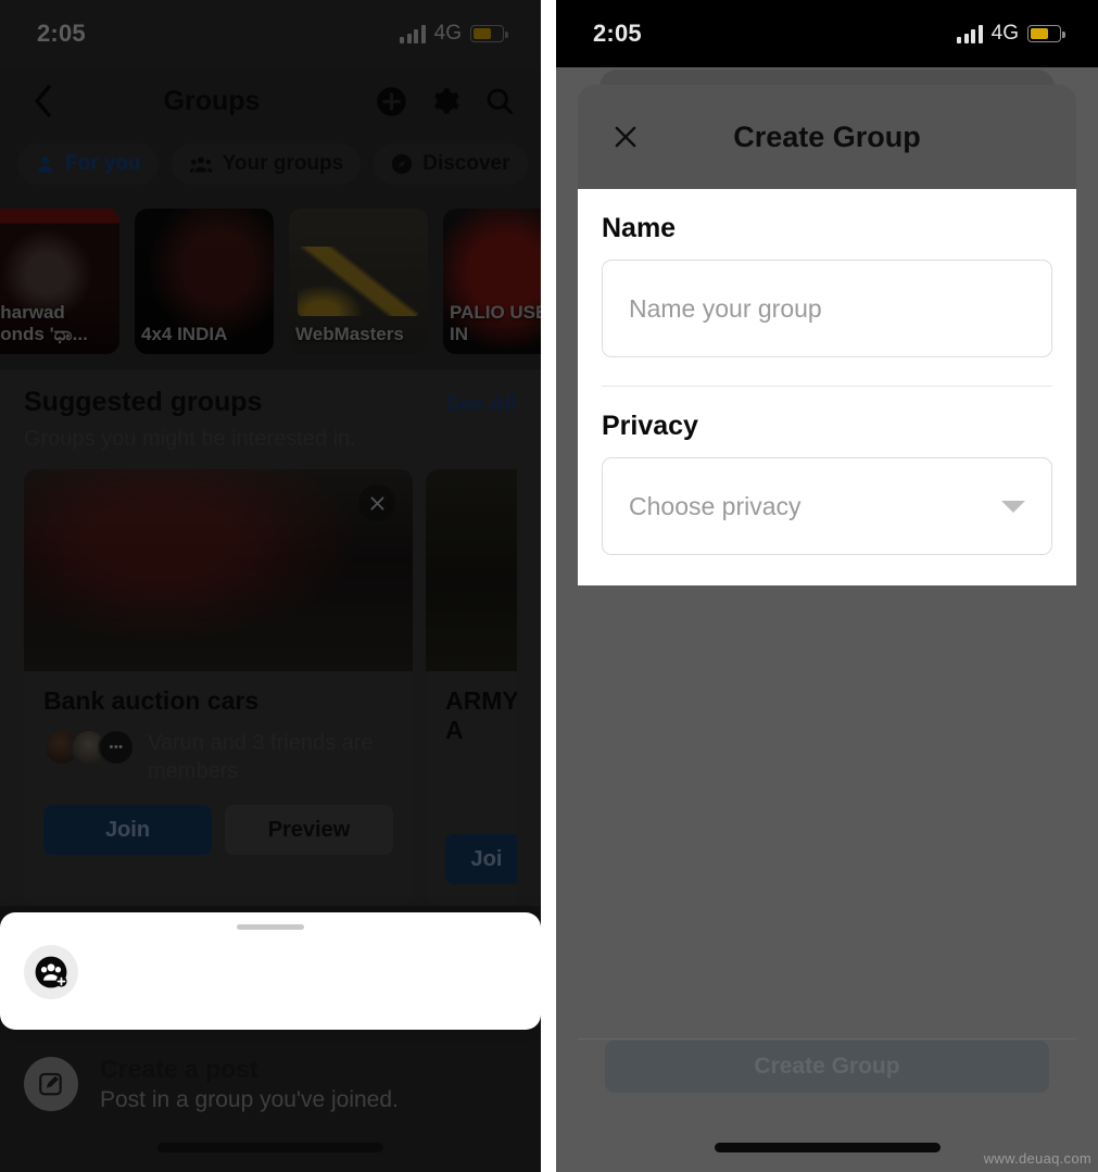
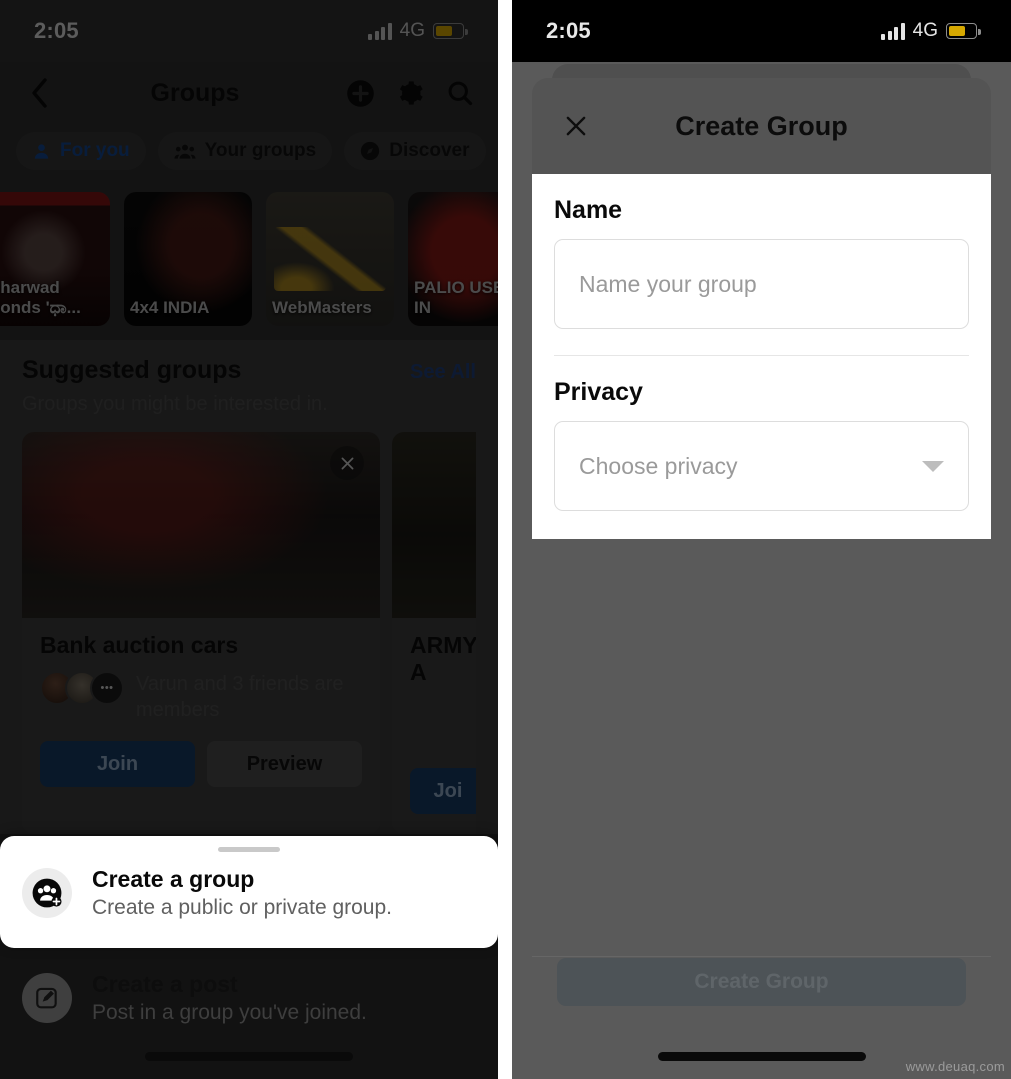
  2:05
  4G
  For you
  harwad onds 'ಧಾ...
  4x4 INDIA
  WebMasters
  PALIO US IN
  See All
  Join
  Preview
  Joi
  Post in a group you've joined.
+ Create a group
+ Create a public or private group.
  2:05
  4G
  Create Group
  Name
  Name your group
  Privacy
  Choose privacy
  www.deuaq.com
